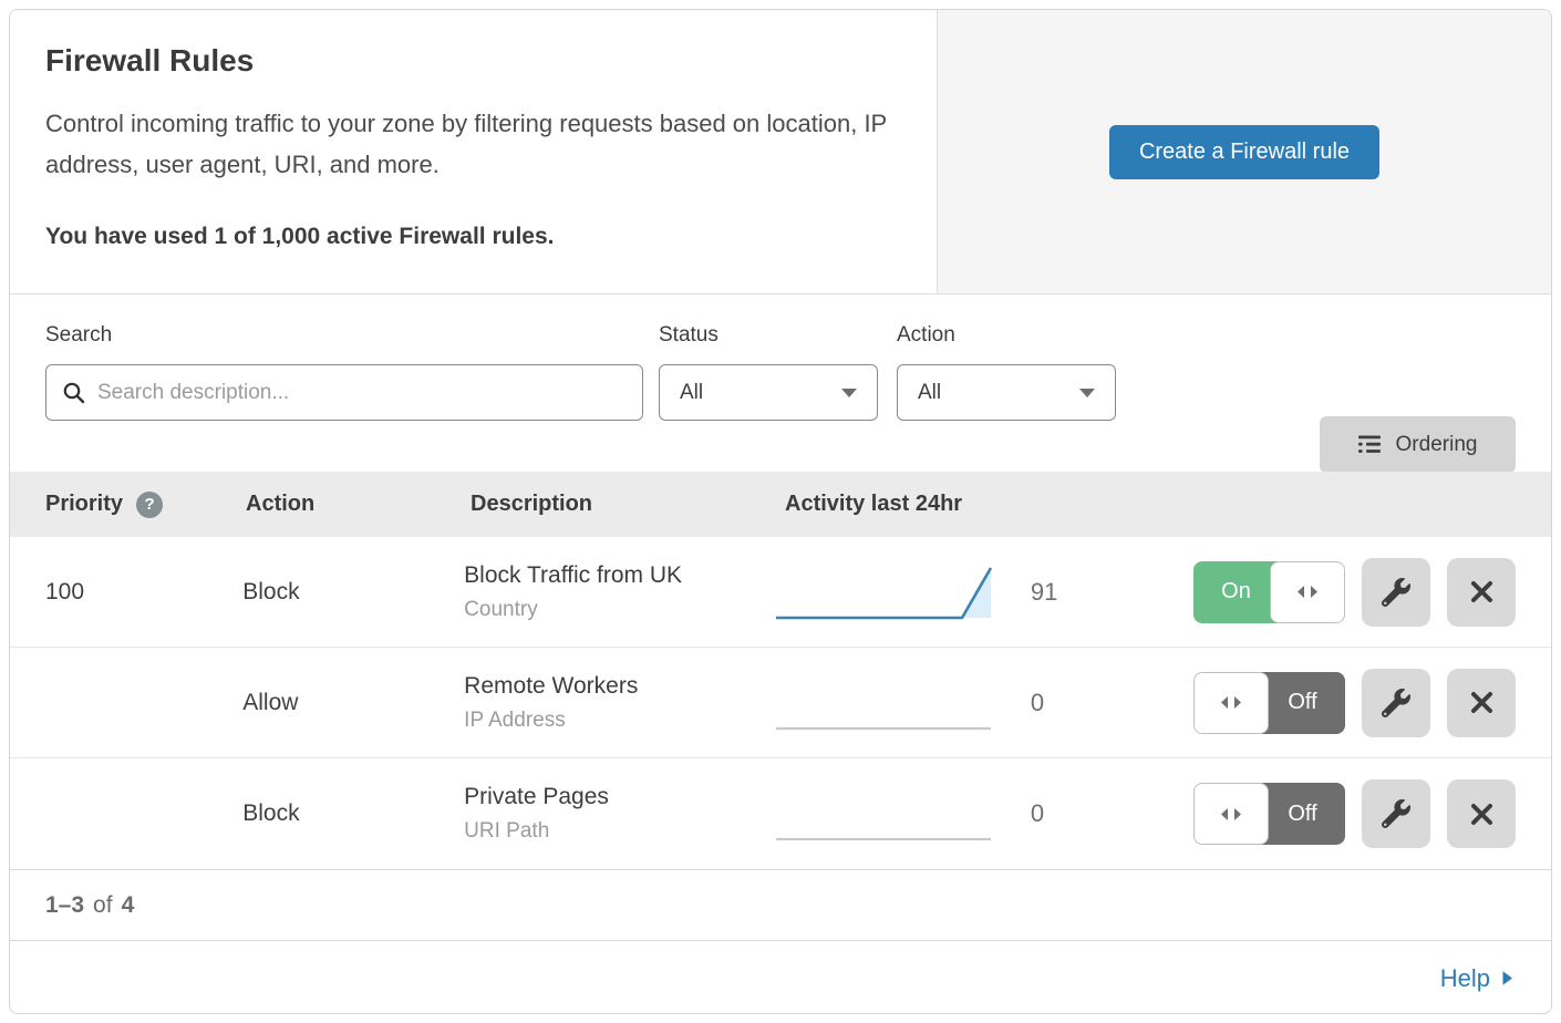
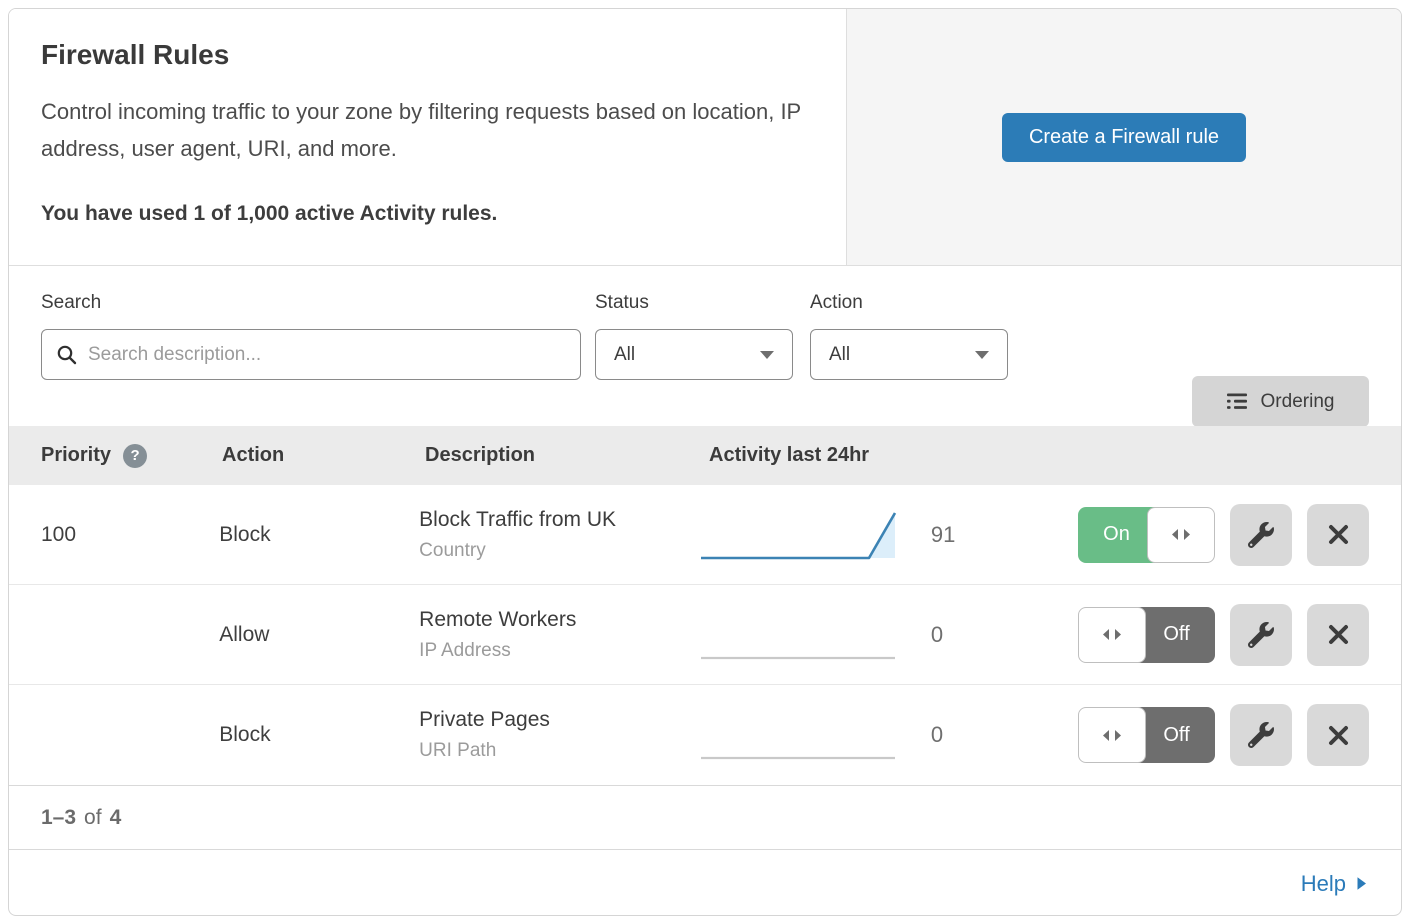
  Firewall Rules
  Control incoming traffic to your zone by filtering requests based on location, IP address, user agent, URI, and more.
- You have used 1 of 1,000 active Firewall rules.
+ You have used 1 of 1,000 active Activity rules.
  Create a Firewall rule
  Search
  Search description...
  Status
  All
  Action
  All
  Ordering
  Priority
  ?
  Action
  Description
  Activity last 24hr
  100
  Block
  Block Traffic from UK
  Country
  91
  On
  Allow
  Remote Workers
  IP Address
  0
  Off
  Block
  Private Pages
  URI Path
  0
  Off
  1–3
  of
  4
  Help
